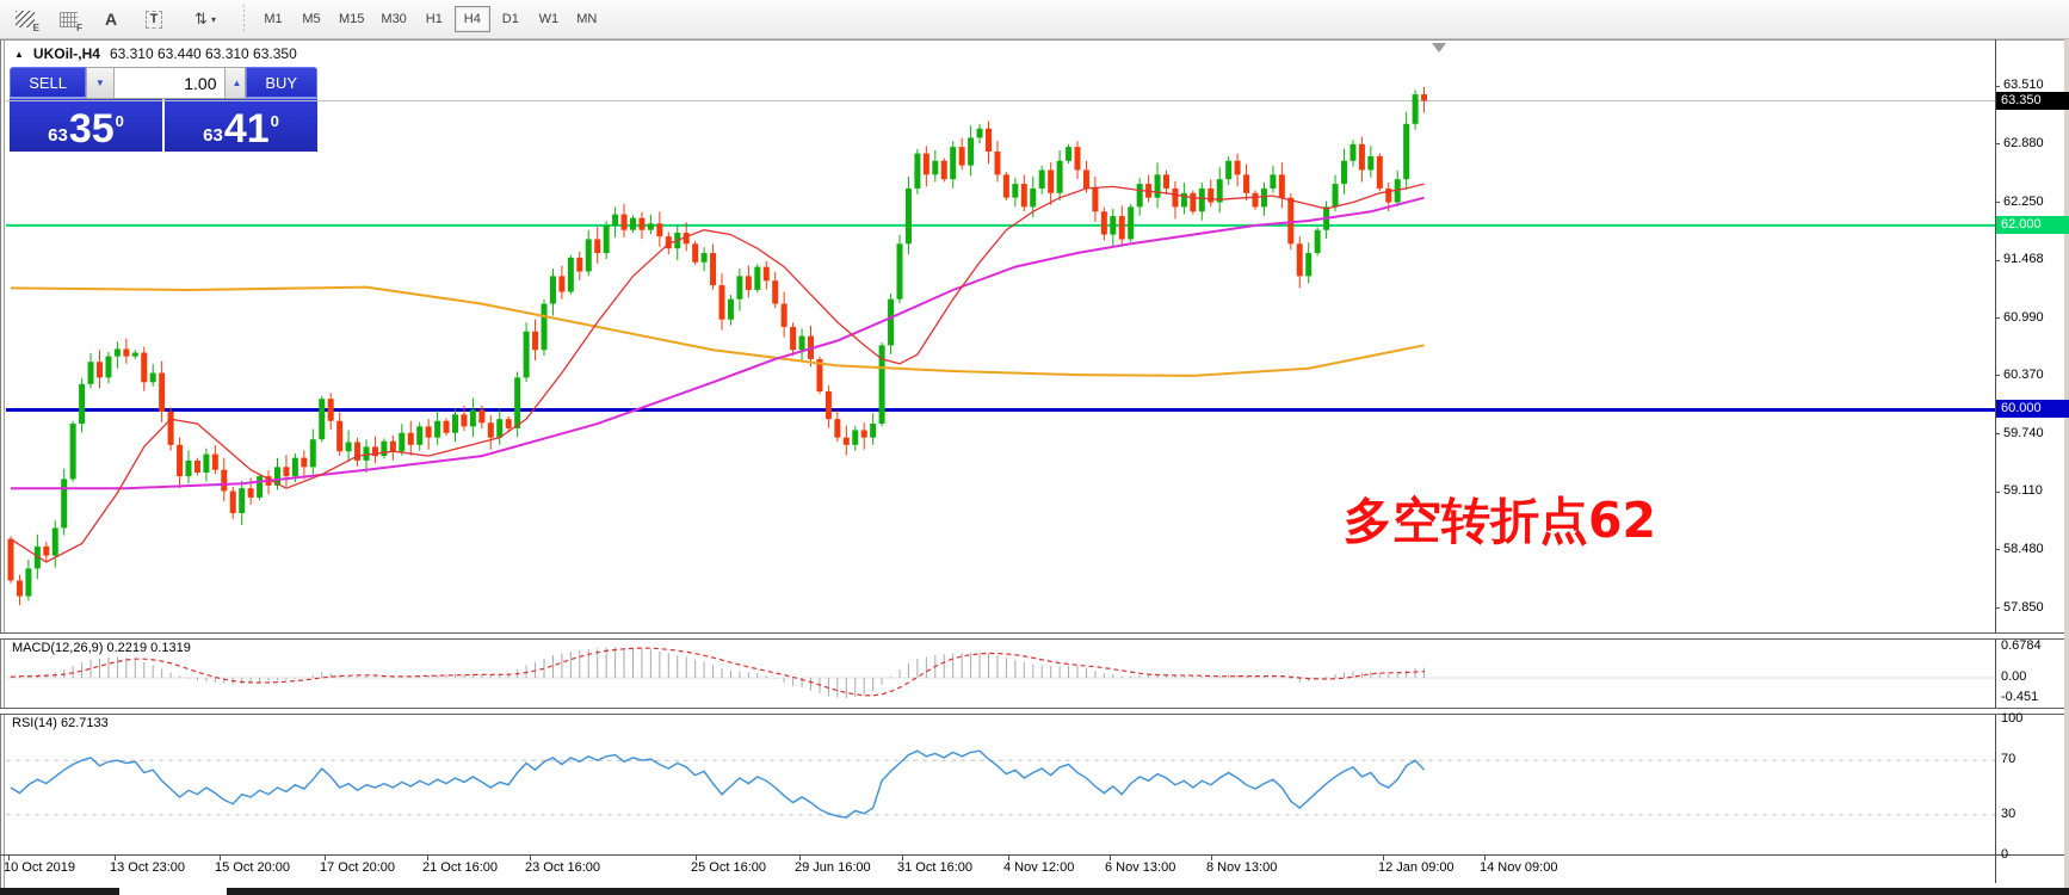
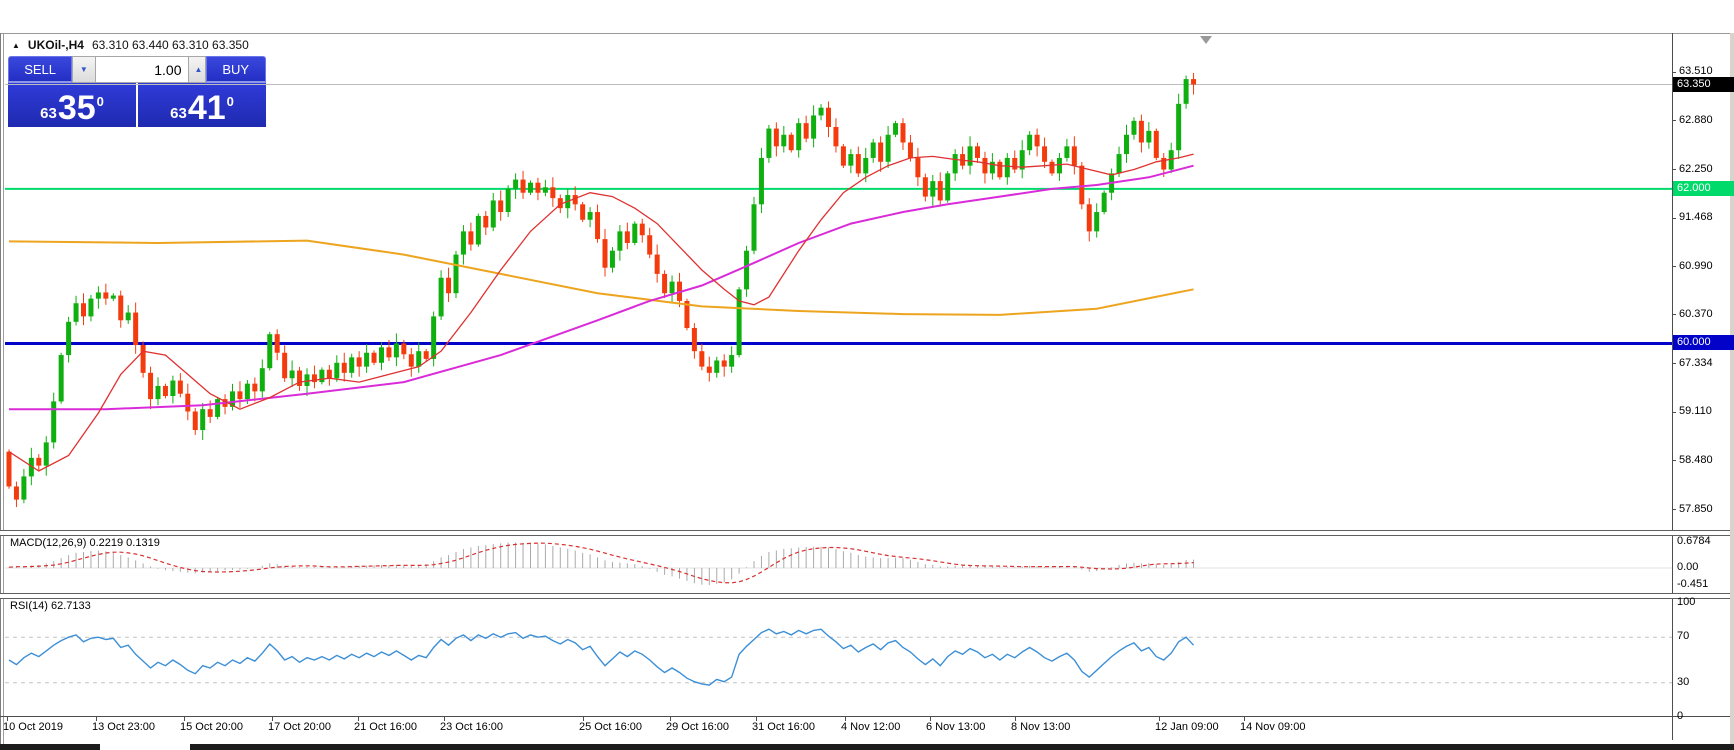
- E
- F
- A
- T
- ⇅
- ▾
- M1
- M5
- M15
- M30
- H1
- H4
- D1
- W1
- MN
  ▲
  UKOil-,H4
  63.310 63.440 63.310 63.350
  SELL
  ▼
  1.00
  ▲
  BUY
  63
  35
  0
  63
  41
  0
  MACD(12,26,9) 0.2219 0.1319
  RSI(14) 62.7133
- 多空转折点62
  63.510
  62.880
  62.250
  91.468
  60.990
  60.370
- 59.740
+ 67.334
  59.110
  58.480
  57.850
  63.350
  62.000
  60.000
  0.6784
  0.00
  -0.451
  100
  70
  30
  0
  10 Oct 2019
  13 Oct 23:00
  15 Oct 20:00
  17 Oct 20:00
  21 Oct 16:00
  23 Oct 16:00
  25 Oct 16:00
- 29 Jun 16:00
+ 29 Oct 16:00
  31 Oct 16:00
  4 Nov 12:00
  6 Nov 13:00
  8 Nov 13:00
  12 Jan 09:00
  14 Nov 09:00
